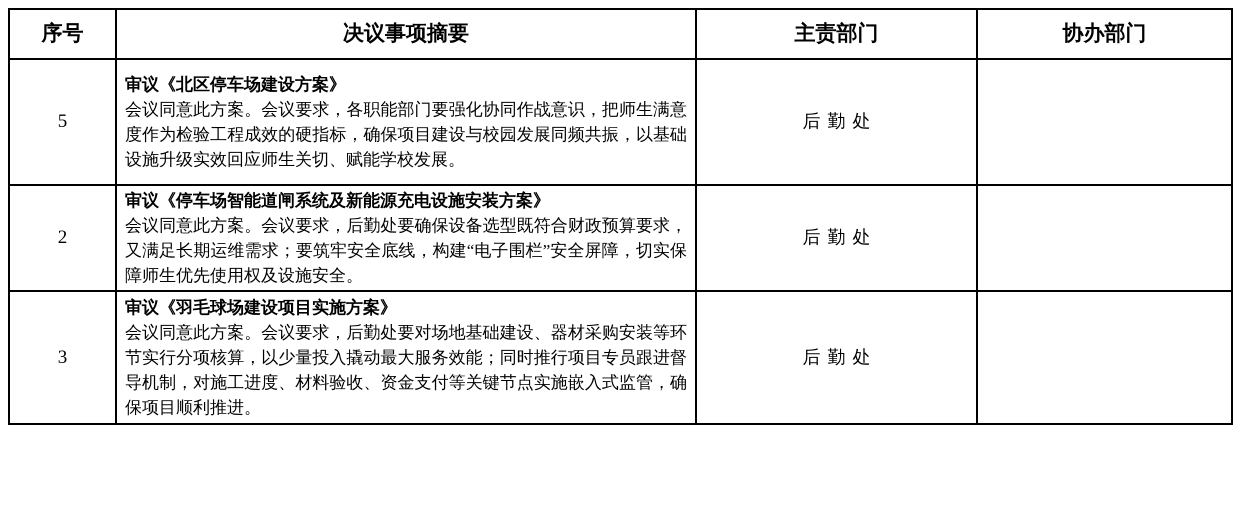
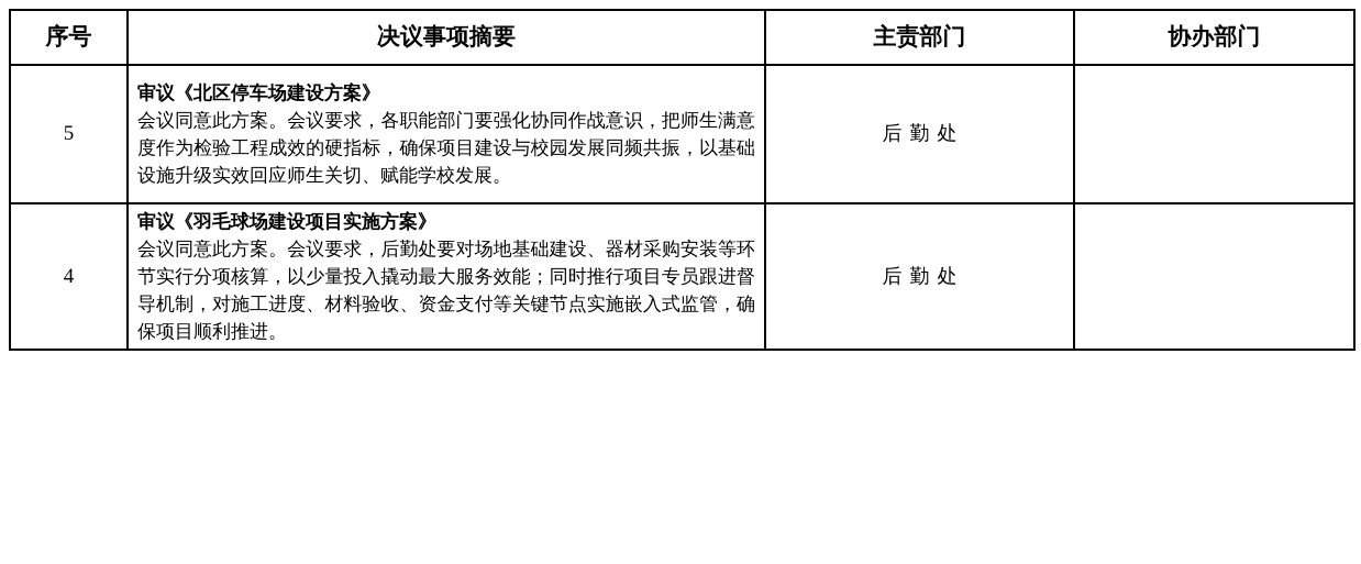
  序号	决议事项摘要	主责部门	协办部门
  5	审议《北区停车场建设方案》 会议同意此方案。会议要求，各职能部门要强化协同作战意识，把师生满意度作为检验工程成效的硬指标，确保项目建设与校园发展同频共振，以基础设施升级实效回应师生关切、赋能学校发展。	后勤处
- 2	审议《停车场智能道闸系统及新能源充电设施安装方案》 会议同意此方案。会议要求，后勤处要确保设备选型既符合财政预算要求，又满足长期运维需求；要筑牢安全底线，构建“电子围栏”安全屏障，切实保障师生优先使用权及设施安全。	后勤处
- 3	审议《羽毛球场建设项目实施方案》 会议同意此方案。会议要求，后勤处要对场地基础建设、器材采购安装等环节实行分项核算，以少量投入撬动最大服务效能；同时推行项目专员跟进督导机制，对施工进度、材料验收、资金支付等关键节点实施嵌入式监管，确保项目顺利推进。	后勤处
+ 4	审议《羽毛球场建设项目实施方案》 会议同意此方案。会议要求，后勤处要对场地基础建设、器材采购安装等环节实行分项核算，以少量投入撬动最大服务效能；同时推行项目专员跟进督导机制，对施工进度、材料验收、资金支付等关键节点实施嵌入式监管，确保项目顺利推进。	后勤处
